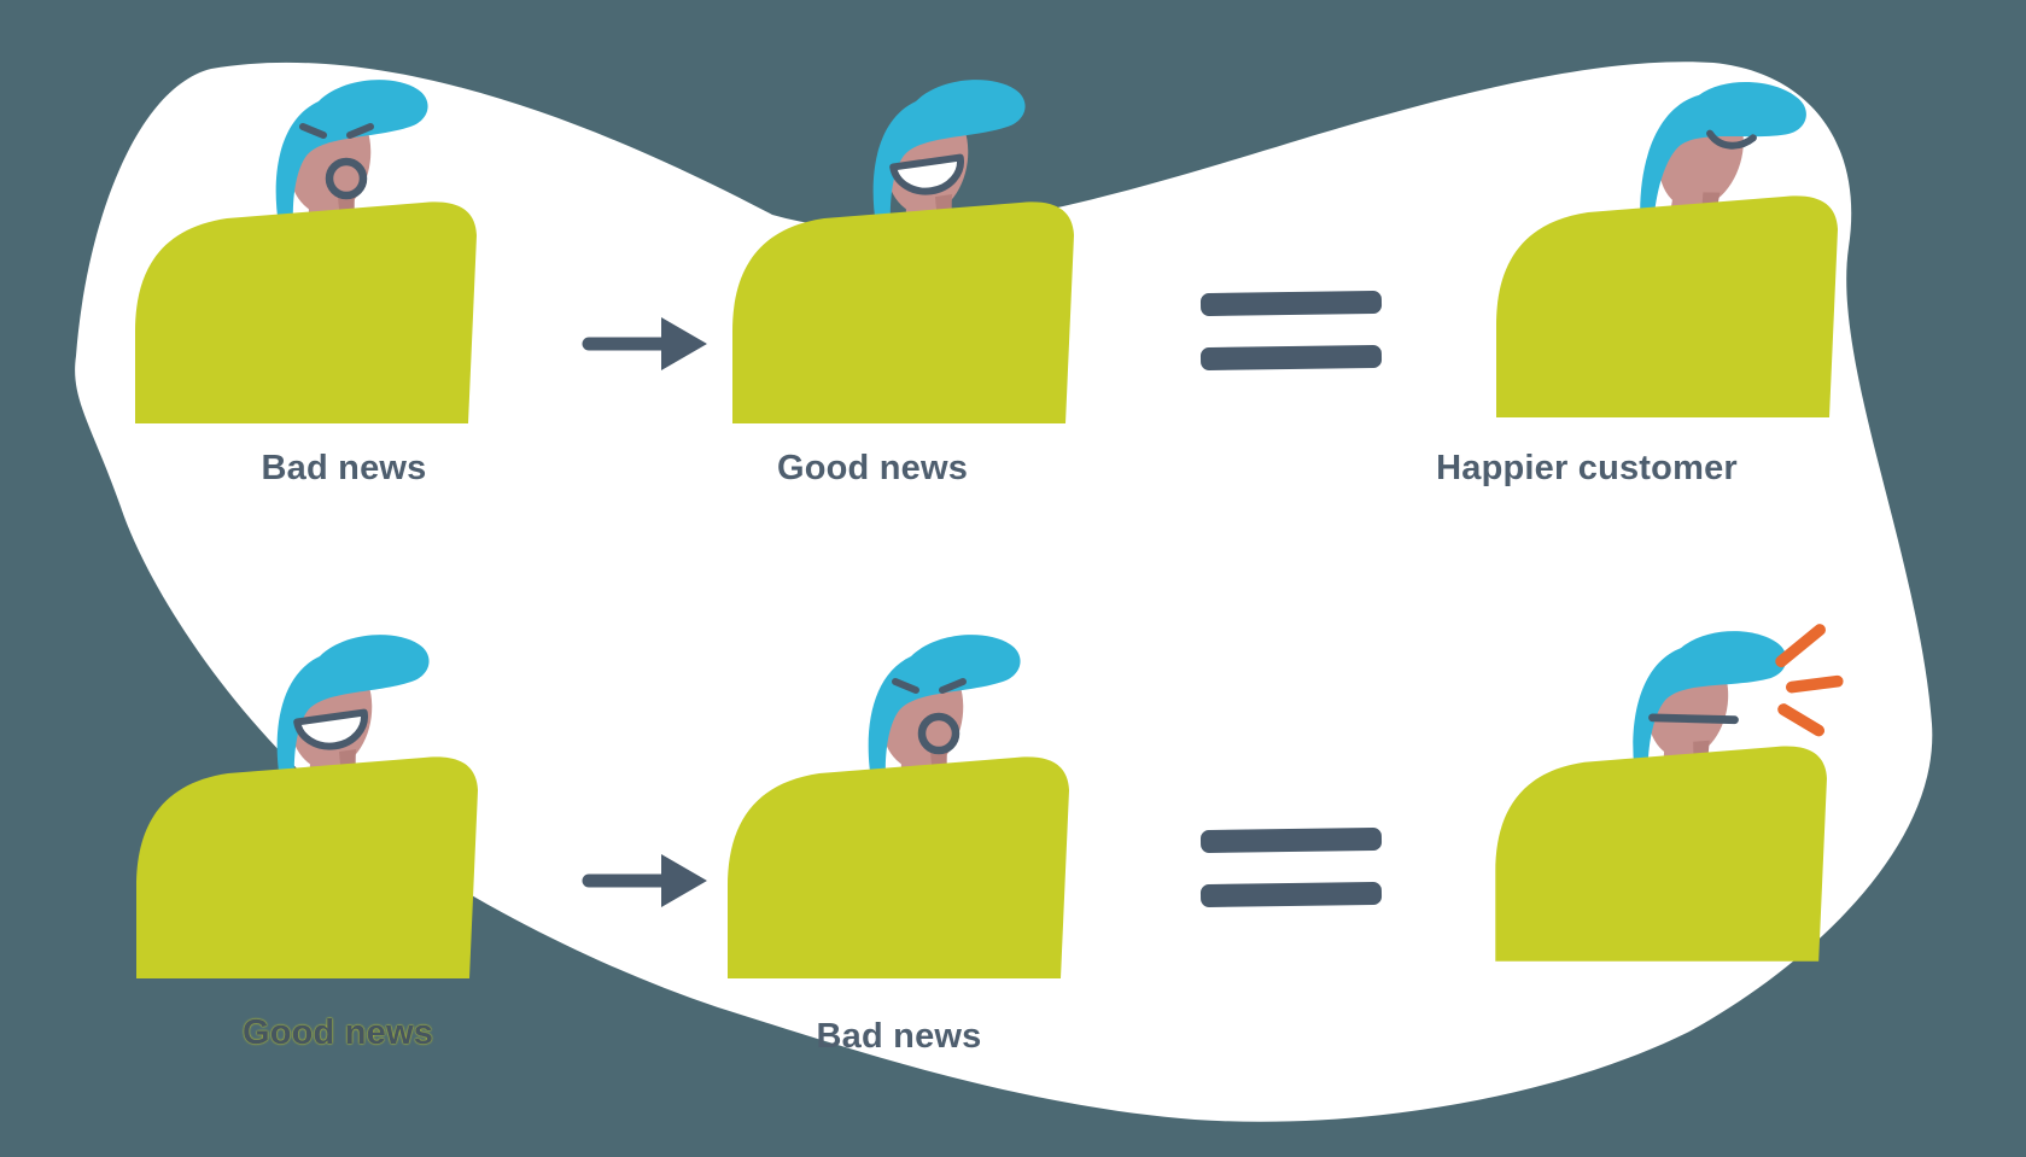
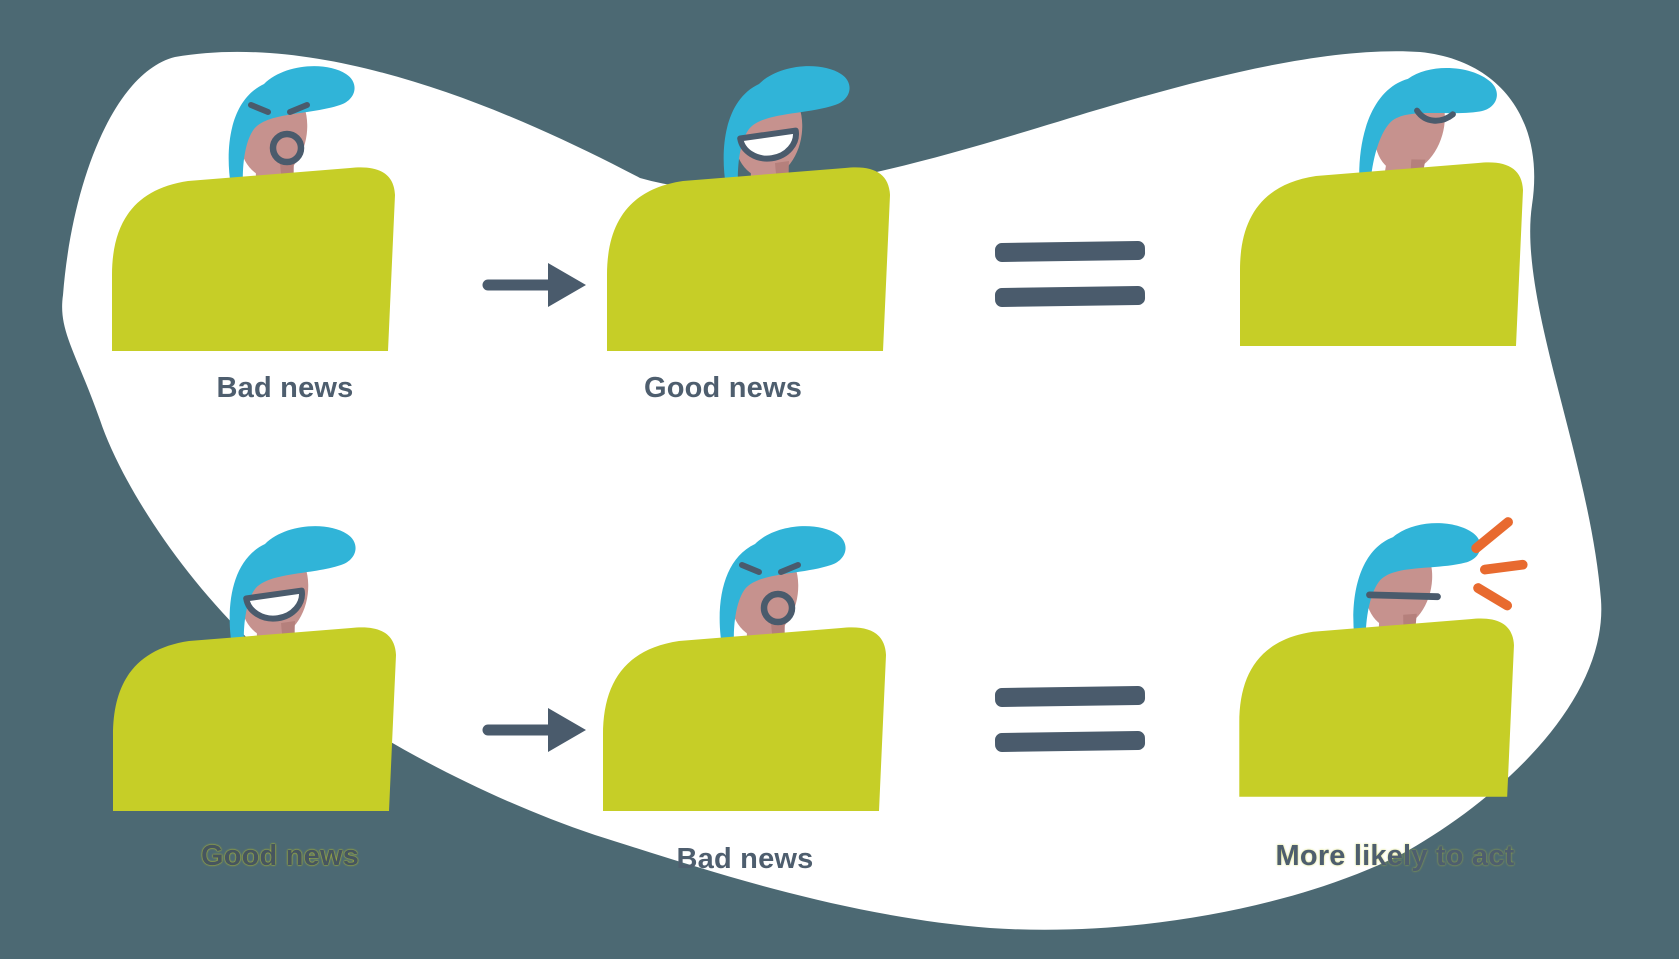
  Bad news
  Good news
- Happier customer
  Good news
  Bad news
+ More likely to act
